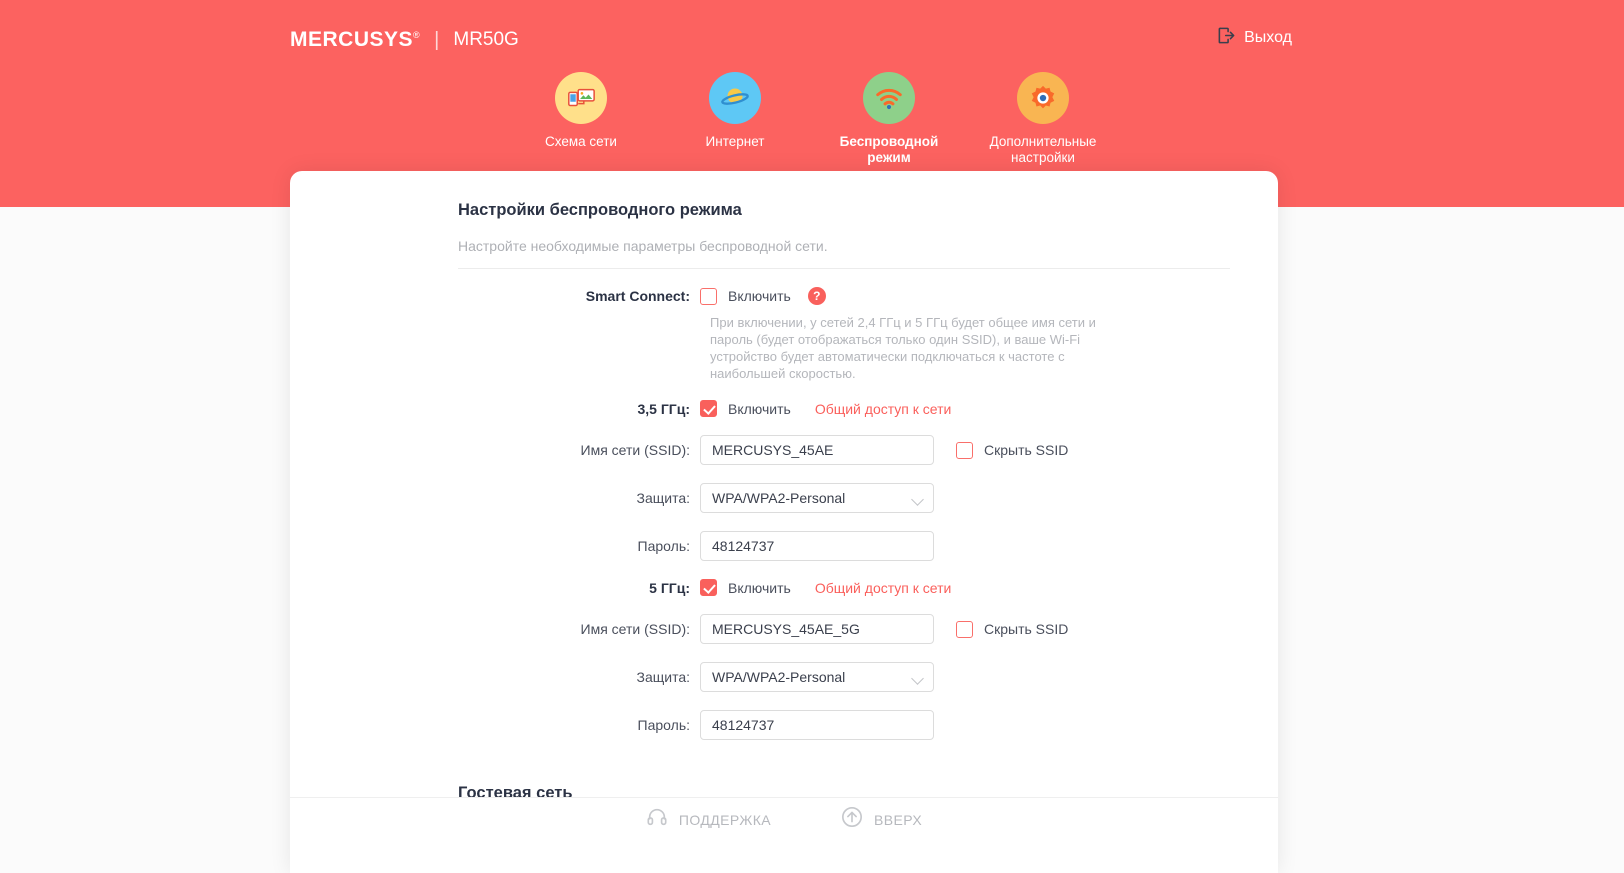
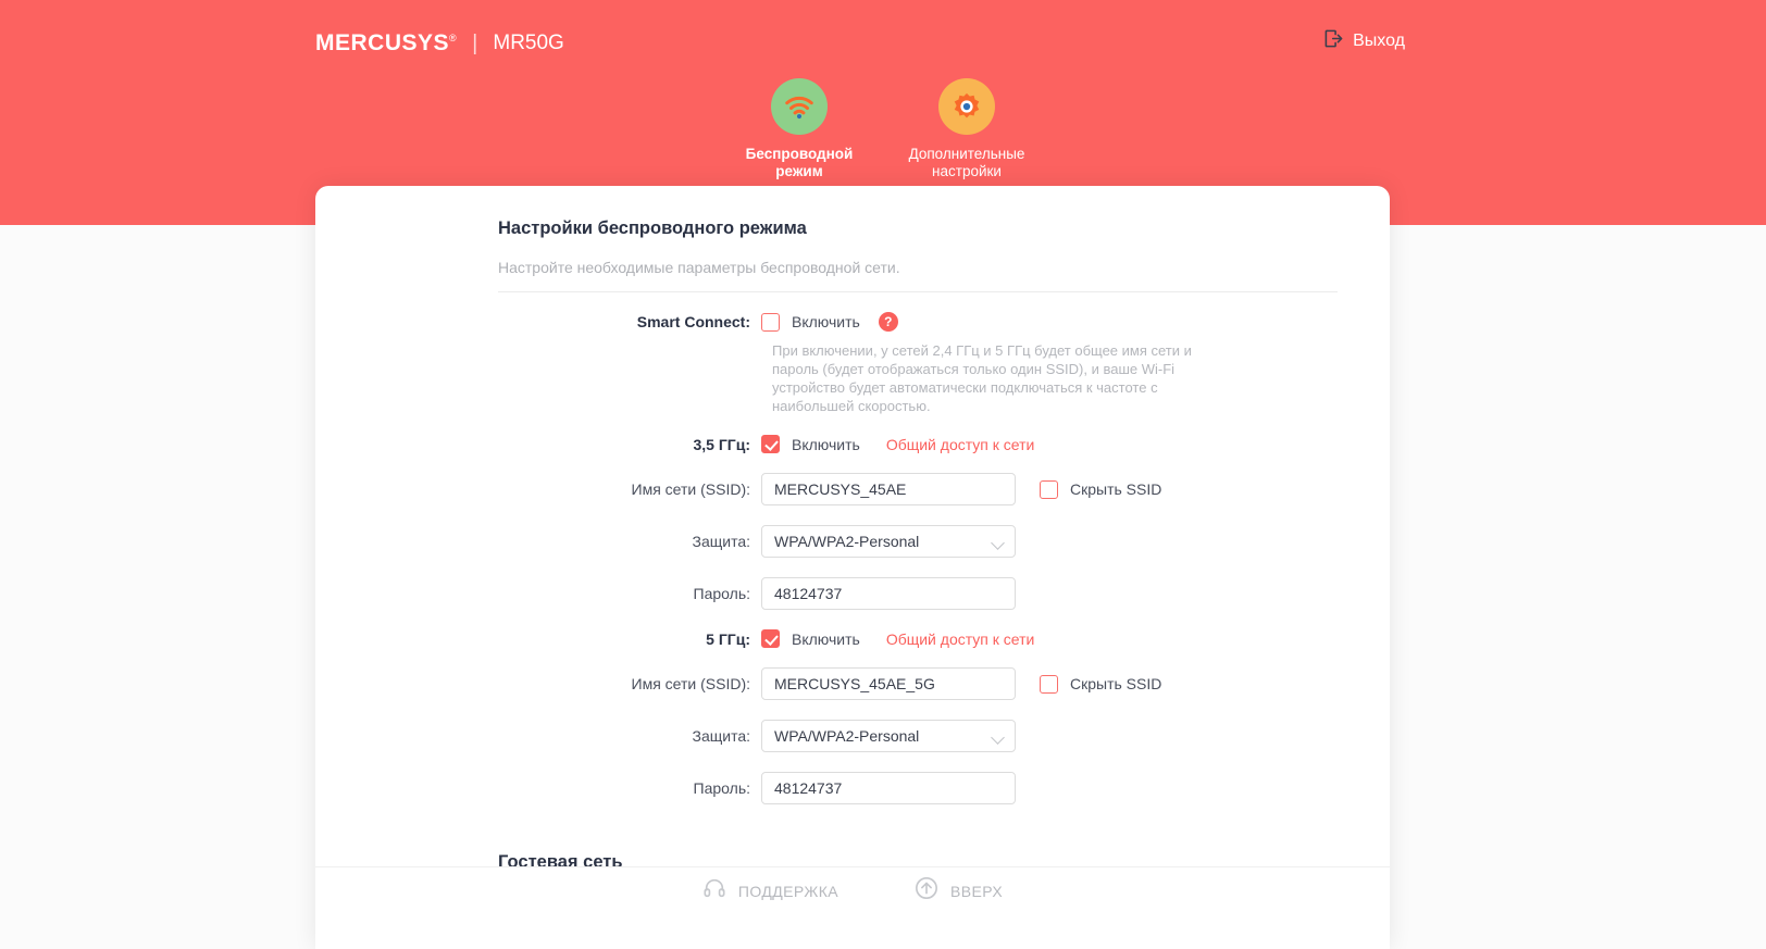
  MERCUSYS®
  |
  MR50G
  Выход
- Схема сети
- Интернет
  Беспроводной режим
  Дополнительные настройки
  Настройки беспроводного режима
  Настройте необходимые параметры беспроводной сети.
  Smart Connect:
  Включить
  ?
  При включении, у сетей 2,4 ГГц и 5 ГГц будет общее имя сети и пароль (будет отображаться только один SSID), и ваше Wi-Fi устройство будет автоматически подключаться к частоте с наибольшей скоростью.
  3,5 ГГц:
  Включить
  Общий доступ к сети
  Имя сети (SSID):
  MERCUSYS_45AE
  Скрыть SSID
  Защита:
  WPA/WPA2-Personal
  Пароль:
  48124737
  5 ГГц:
  Включить
  Общий доступ к сети
  Имя сети (SSID):
  MERCUSYS_45AE_5G
  Скрыть SSID
  Защита:
  WPA/WPA2-Personal
  Пароль:
  48124737
  Гостевая сеть
  ПОДДЕРЖКА
  ВВЕРХ
